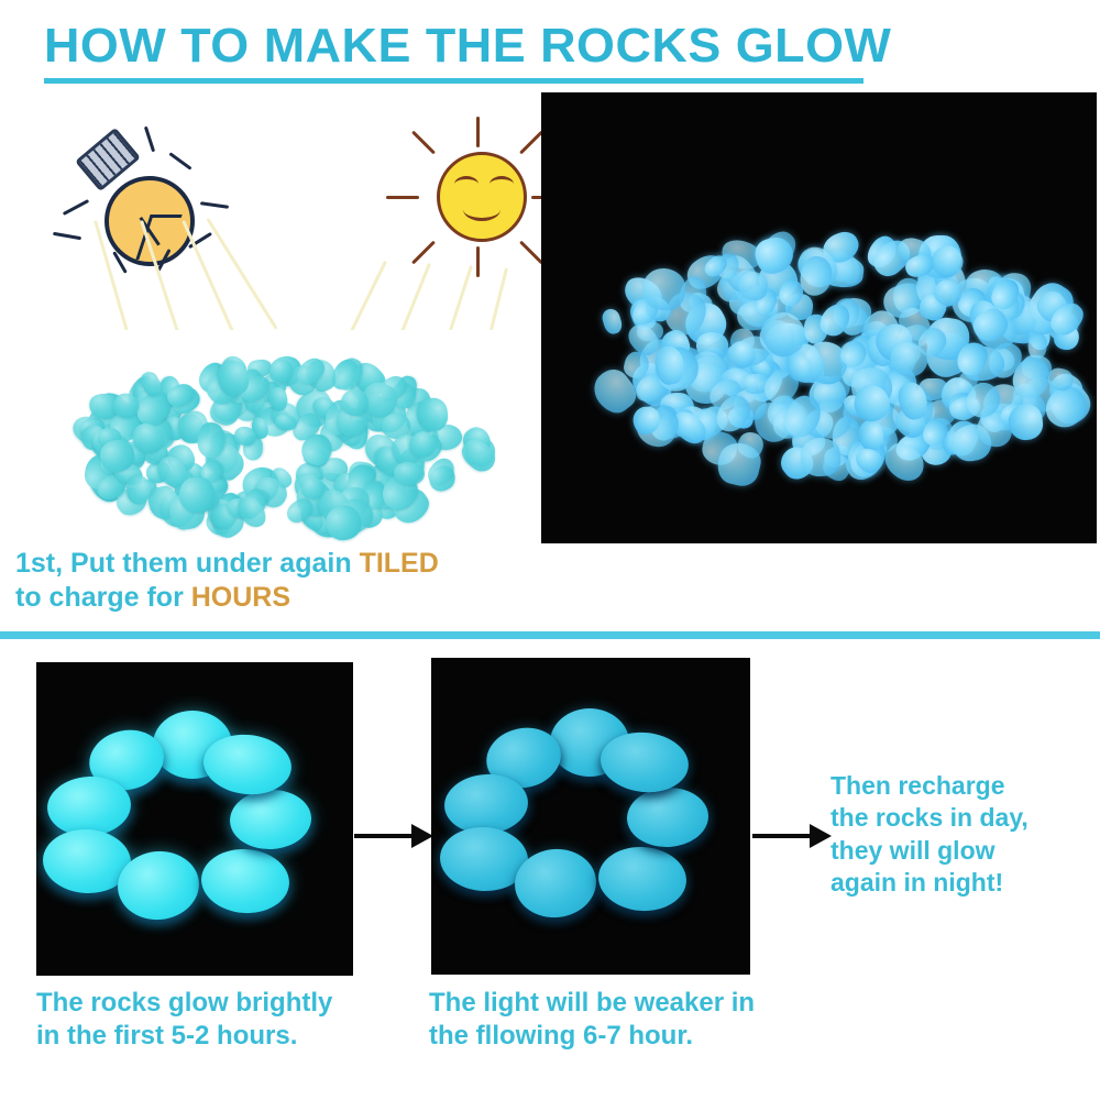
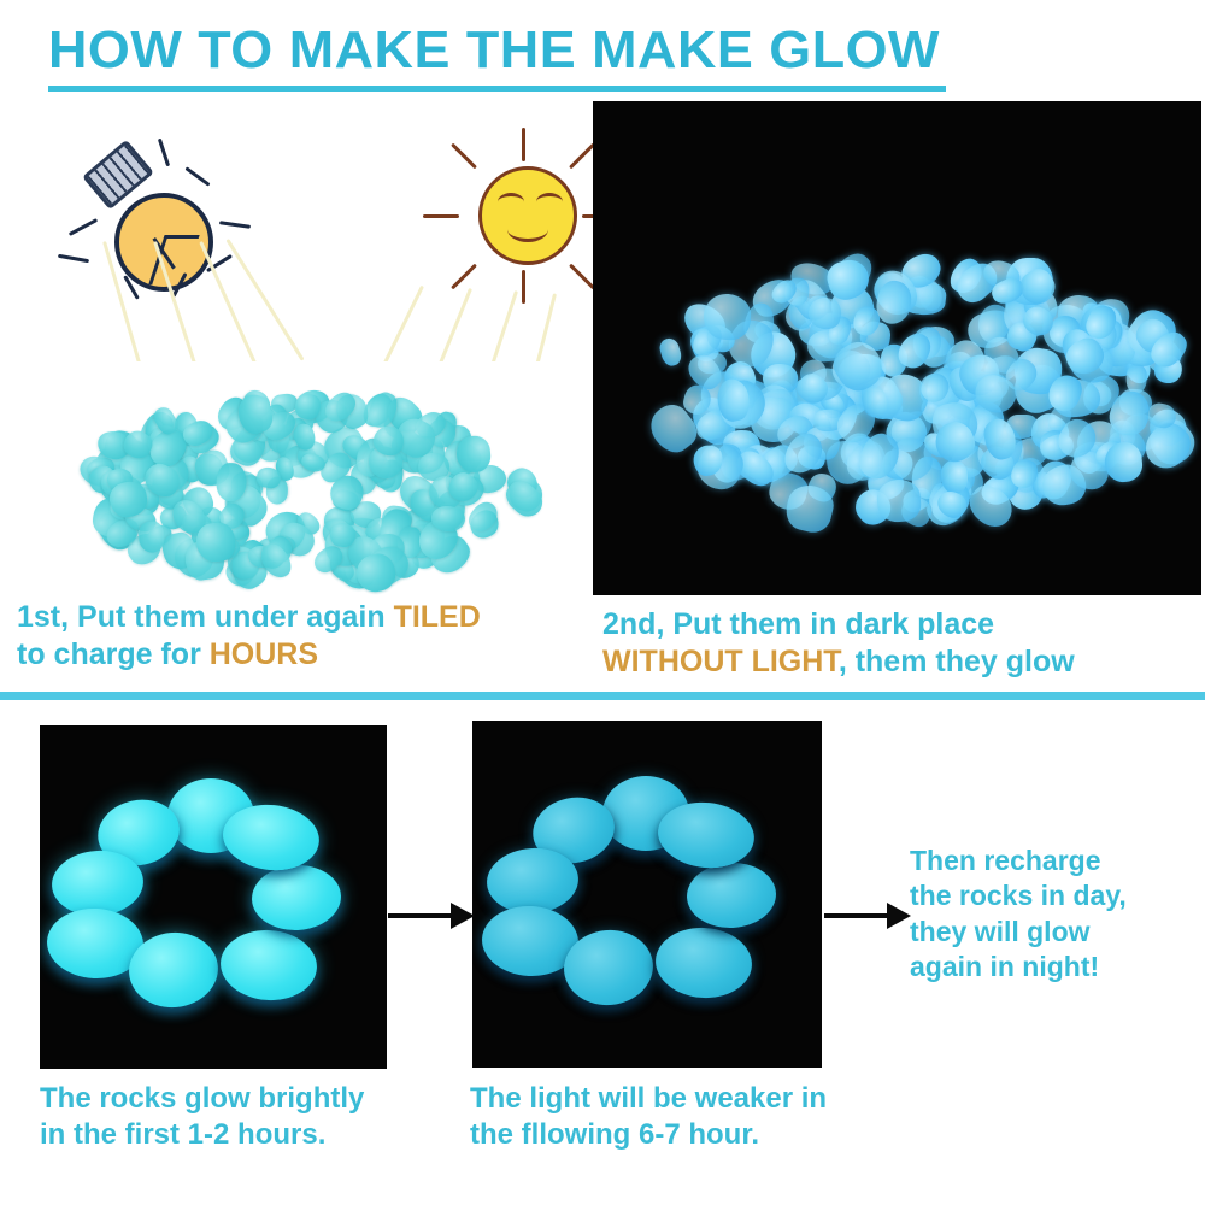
- HOW TO MAKE THE ROCKS GLOW
+ HOW TO MAKE THE MAKE GLOW
  1st, Put them under again TILED
  to charge for HOURS
+ 2nd, Put them in dark place
+ WITHOUT LIGHT, them they glow
  The rocks glow brightly
- in the first 5-2 hours.
+ in the first 1-2 hours.
  The light will be weaker in
  the fllowing 6-7 hour.
  Then recharge
  the rocks in day,
  they will glow
  again in night!
